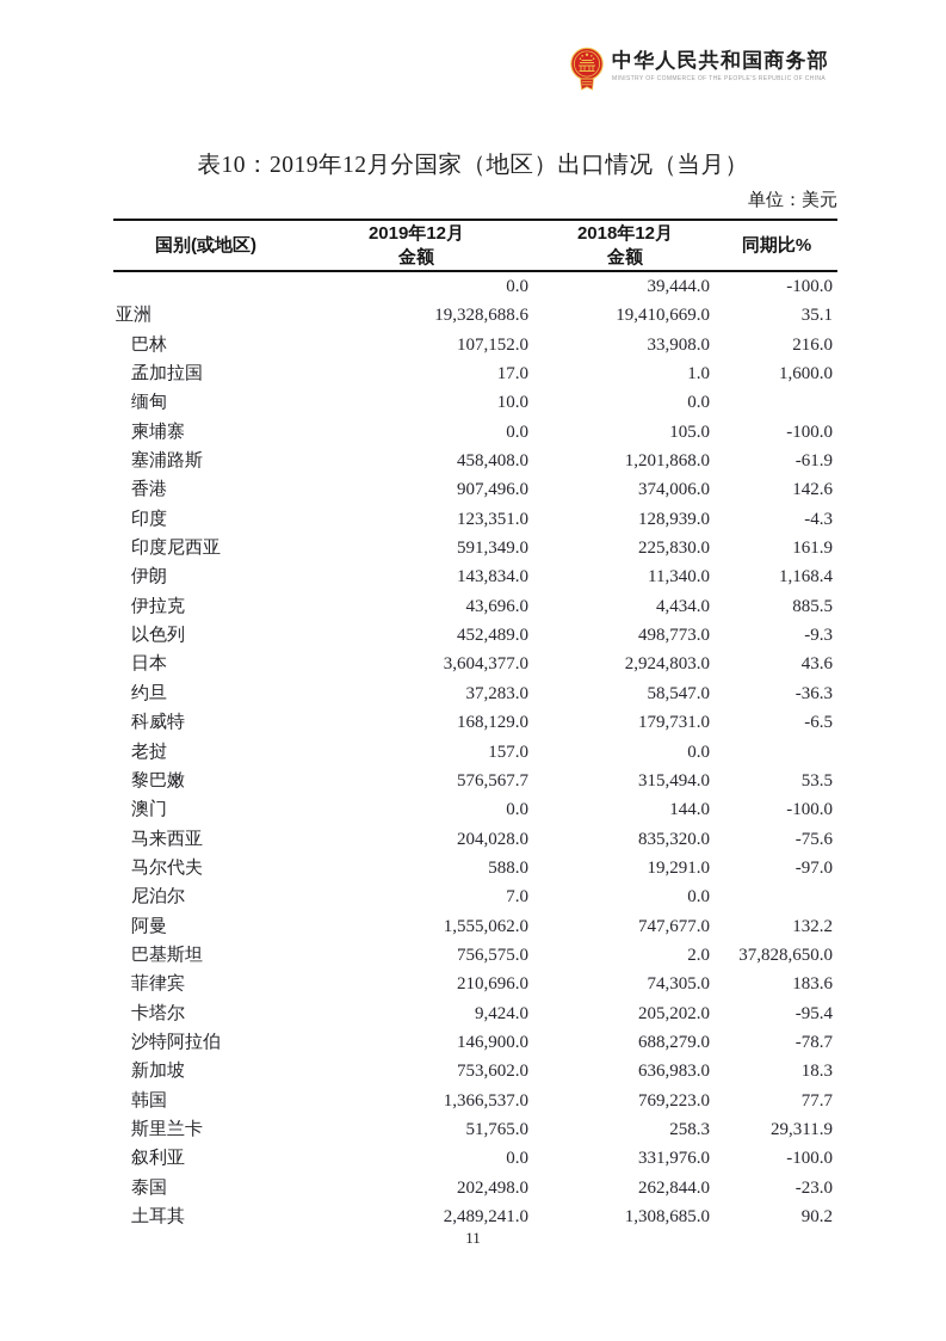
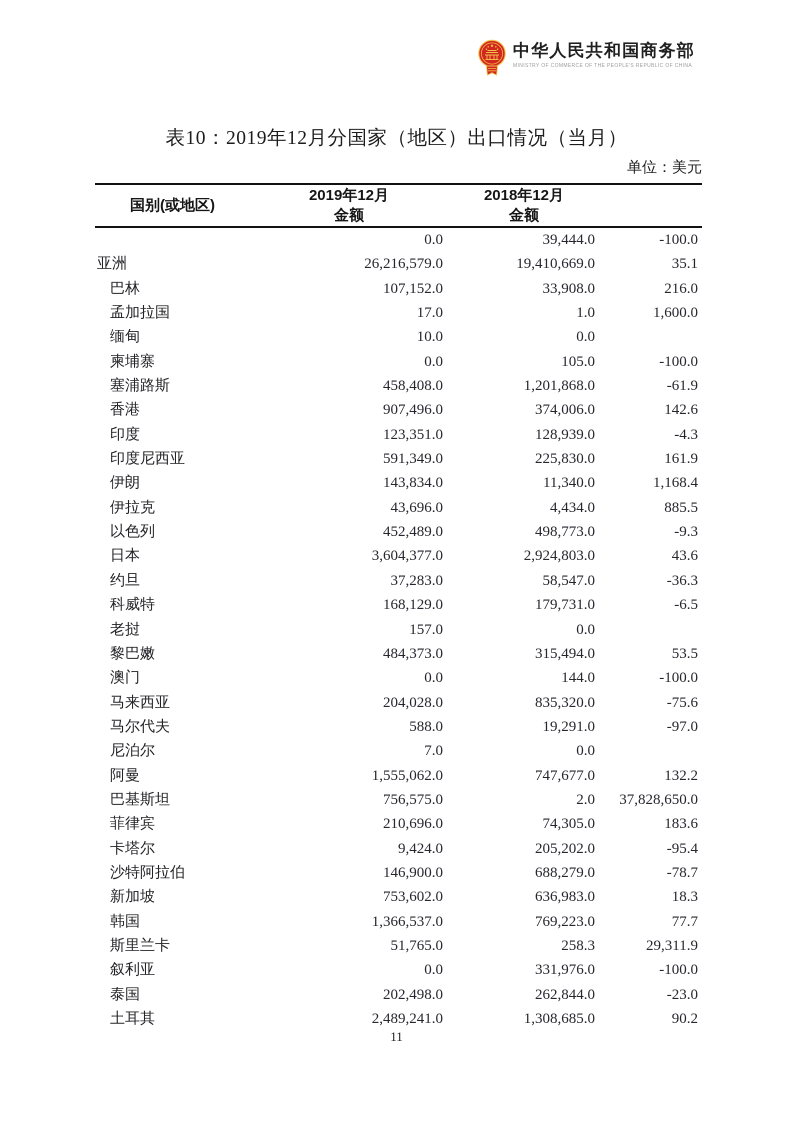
  中华人民共和国商务部
  表10：2019年12月分国家（地区）出口情况（当月）
  单位：美元
  国别(或地区)
  2019年12月
  金额
  2018年12月
  金额
- 同期比%
  0.0
  39,444.0
  -100.0
  亚洲
- 19,328,688.6
+ 26,216,579.0
  19,410,669.0
  35.1
  巴林
  107,152.0
  33,908.0
  216.0
  孟加拉国
  17.0
  1.0
  1,600.0
  缅甸
  10.0
  0.0
  柬埔寨
  0.0
  105.0
  -100.0
  塞浦路斯
  458,408.0
  1,201,868.0
  -61.9
  香港
  907,496.0
  374,006.0
  142.6
  印度
  123,351.0
  128,939.0
  -4.3
  印度尼西亚
  591,349.0
  225,830.0
  161.9
  伊朗
  143,834.0
  11,340.0
  1,168.4
  伊拉克
  43,696.0
  4,434.0
  885.5
  以色列
  452,489.0
  498,773.0
  -9.3
  日本
  3,604,377.0
  2,924,803.0
  43.6
  约旦
  37,283.0
  58,547.0
  -36.3
  科威特
  168,129.0
  179,731.0
  -6.5
  老挝
  157.0
  0.0
  黎巴嫩
- 576,567.7
+ 484,373.0
  315,494.0
  53.5
  澳门
  0.0
  144.0
  -100.0
  马来西亚
  204,028.0
  835,320.0
  -75.6
  马尔代夫
  588.0
  19,291.0
  -97.0
  尼泊尔
  7.0
  0.0
  阿曼
  1,555,062.0
  747,677.0
  132.2
  巴基斯坦
  756,575.0
  2.0
  37,828,650.0
  菲律宾
  210,696.0
  74,305.0
  183.6
  卡塔尔
  9,424.0
  205,202.0
  -95.4
  沙特阿拉伯
  146,900.0
  688,279.0
  -78.7
  新加坡
  753,602.0
  636,983.0
  18.3
  韩国
  1,366,537.0
  769,223.0
  77.7
  斯里兰卡
  51,765.0
  258.3
  29,311.9
  叙利亚
  0.0
  331,976.0
  -100.0
  泰国
  202,498.0
  262,844.0
  -23.0
  土耳其
  2,489,241.0
  1,308,685.0
  90.2
  11
